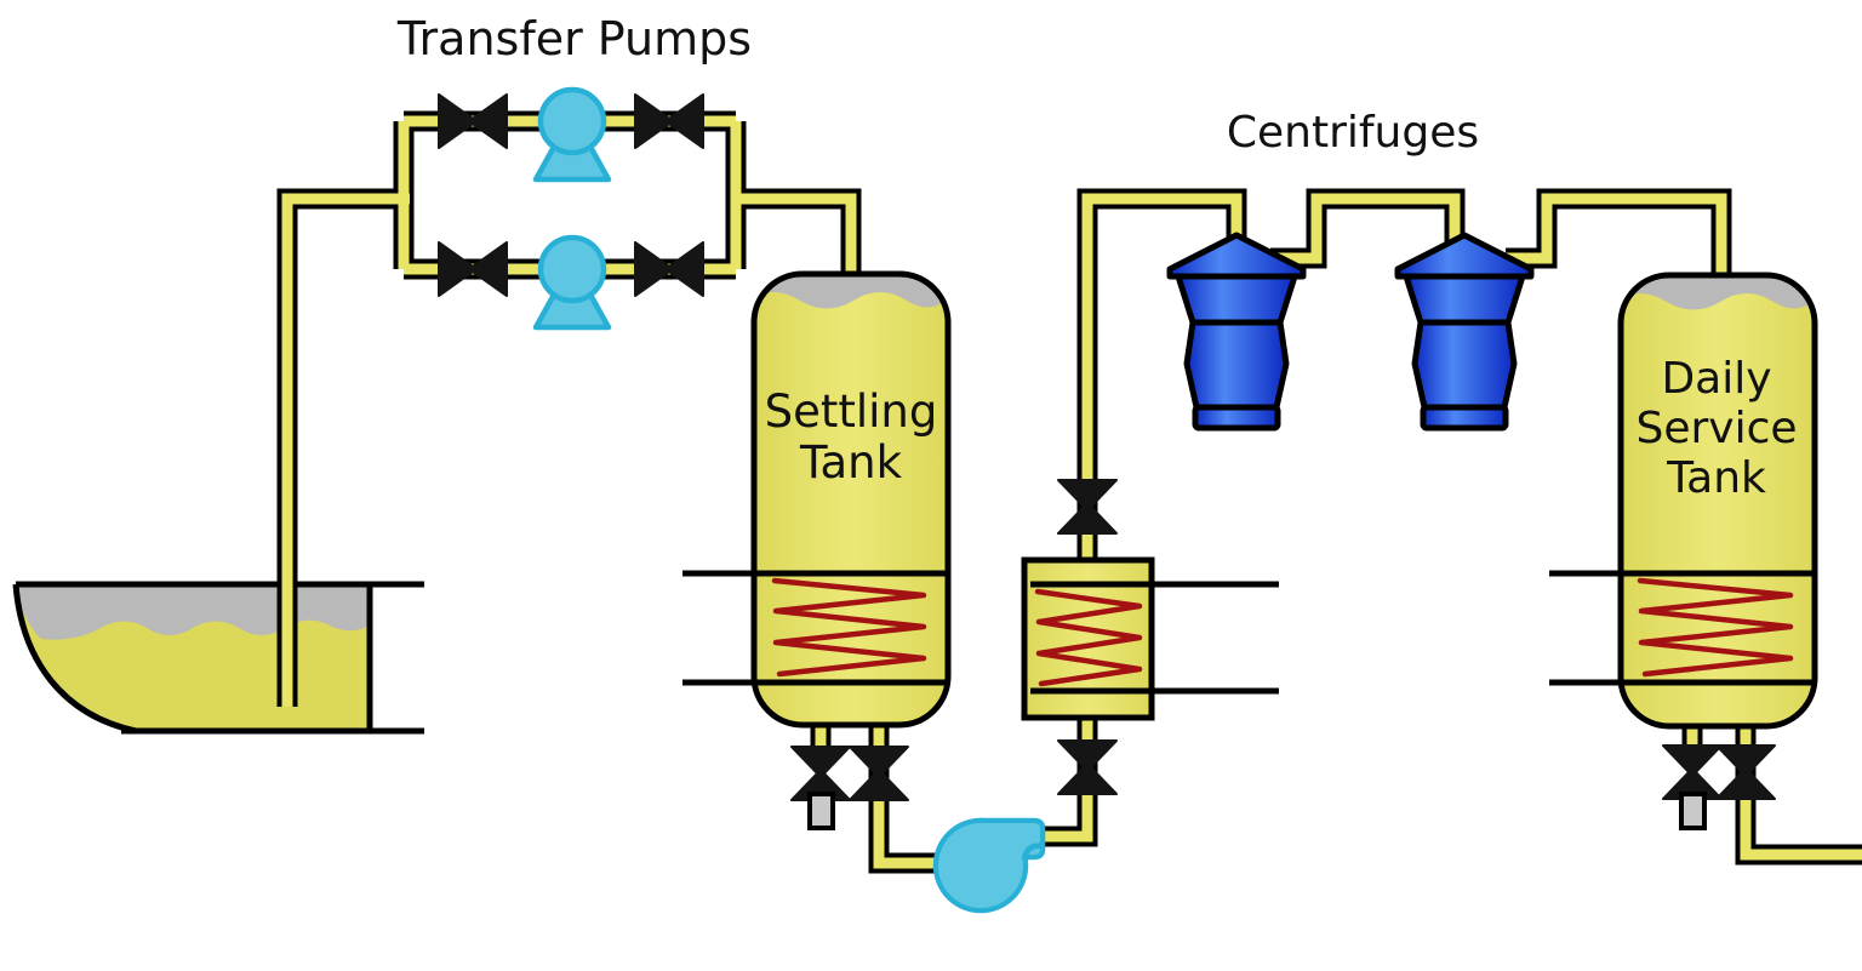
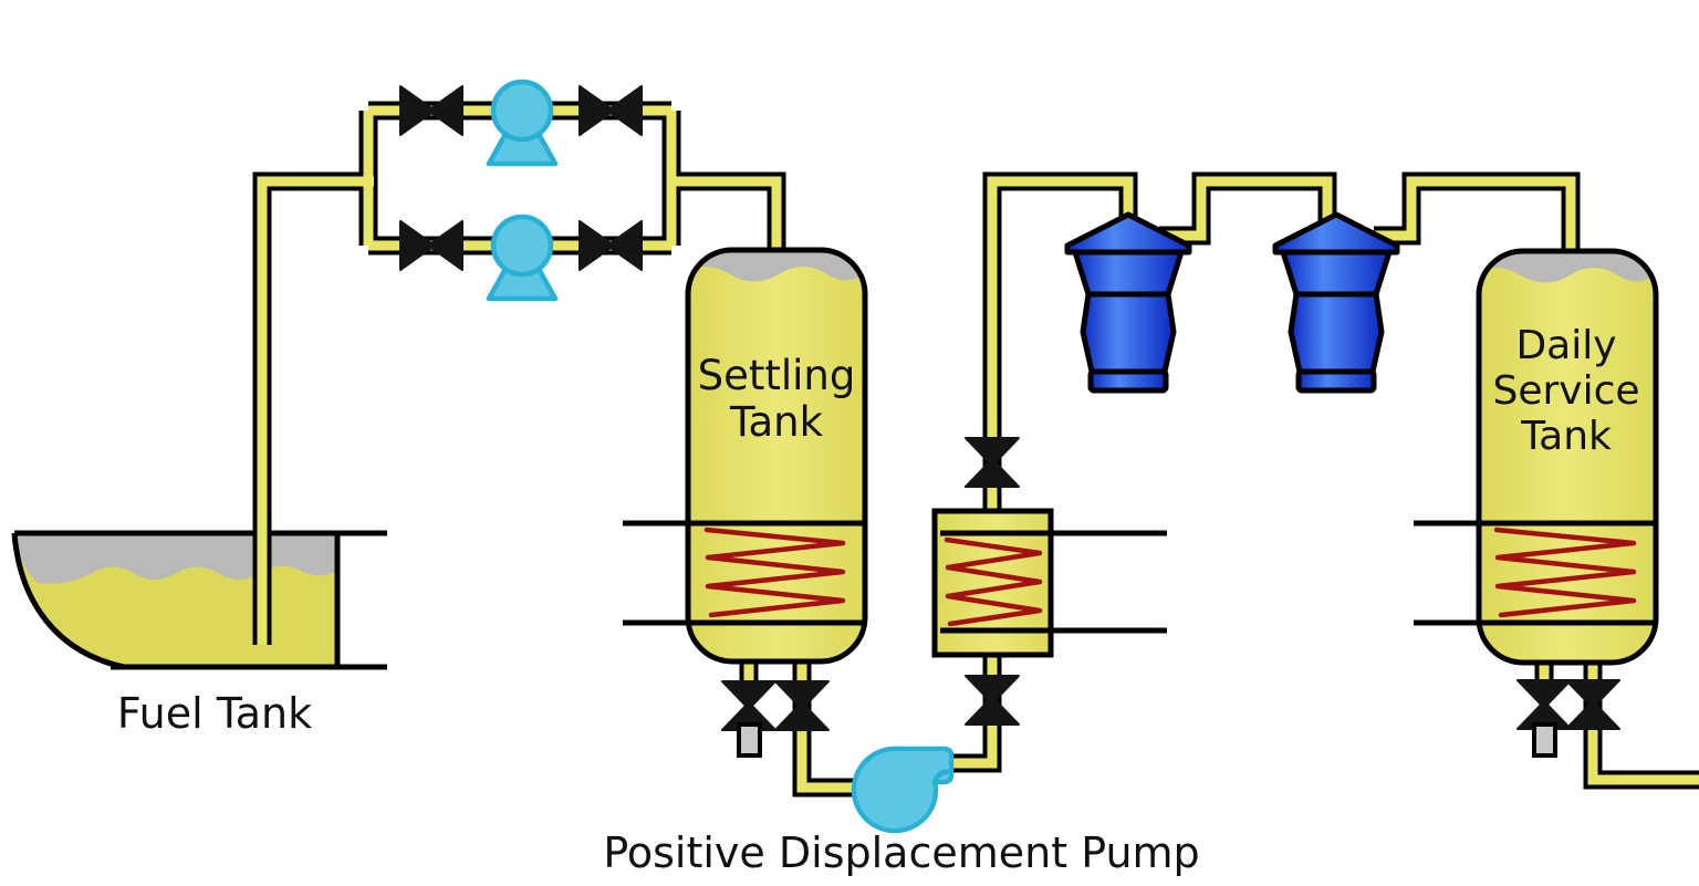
- Transfer Pumps
- Centrifuges
  Settling
  Tank
  Daily
  Service
  Tank
+ Fuel Tank
+ Positive Displacement Pump
